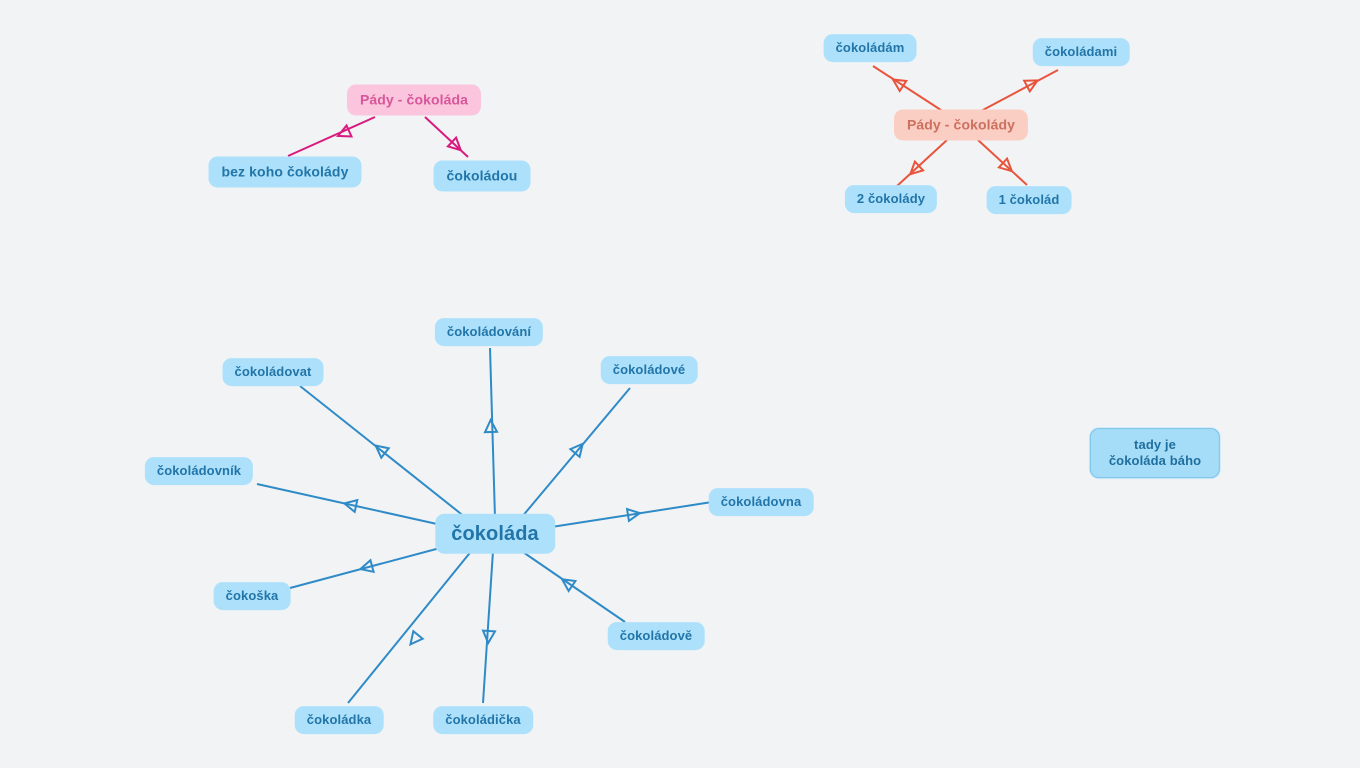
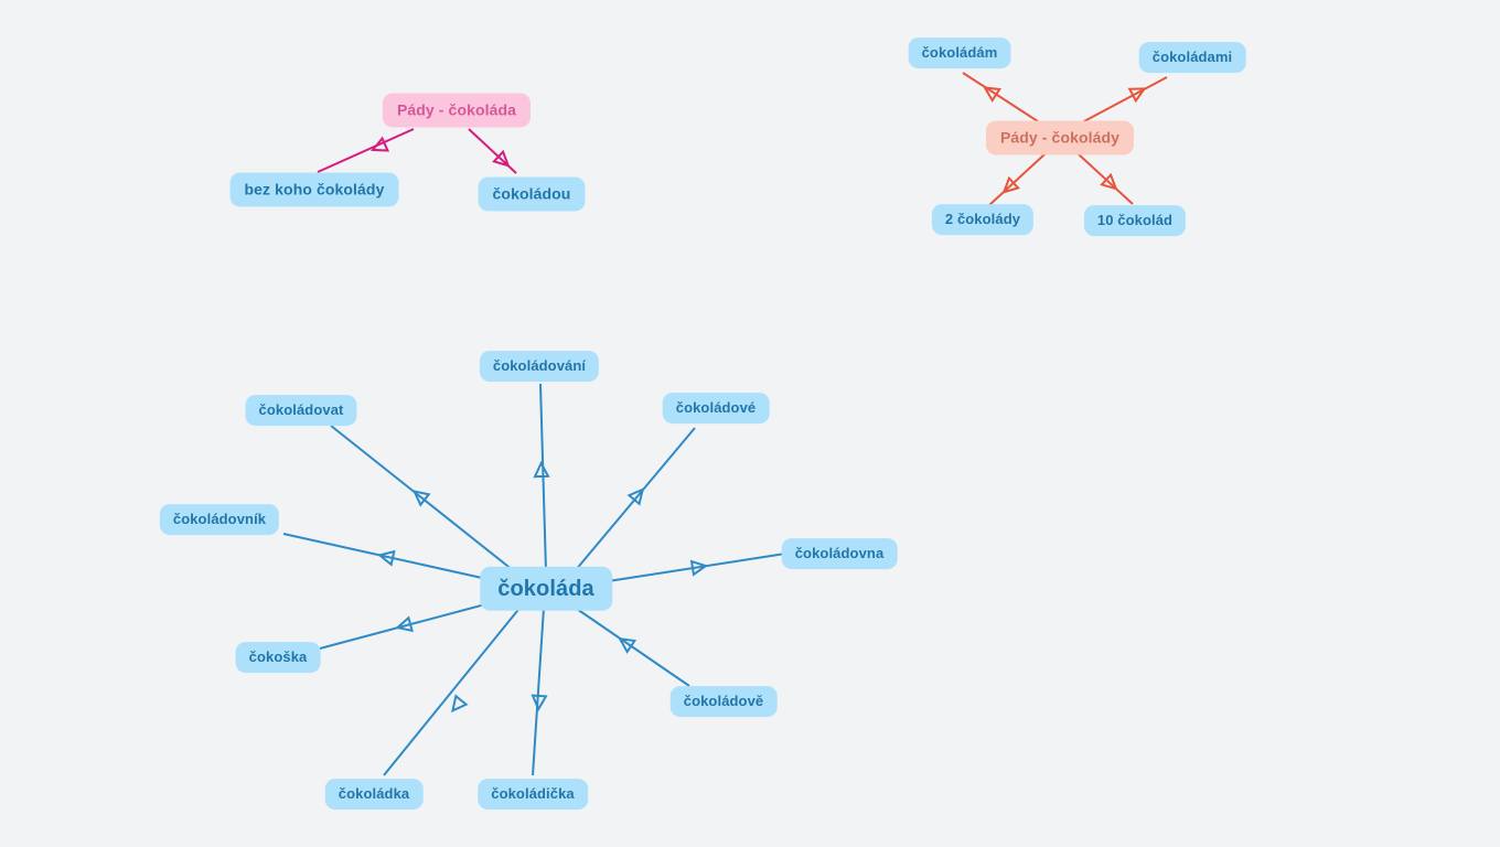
  Pády - čokoláda
  bez koho čokolády
  čokoládou
  Pády - čokolády
  čokoládám
  čokoládami
  2 čokolády
- 1 čokolád
+ 10 čokolád
  čokoláda
  čokoládování
  čokoládovat
  čokoládové
  čokoládovník
  čokoládovna
  čokoška
  čokoládově
  čokoládka
  čokoládička
- tady je
- čokoláda báho
